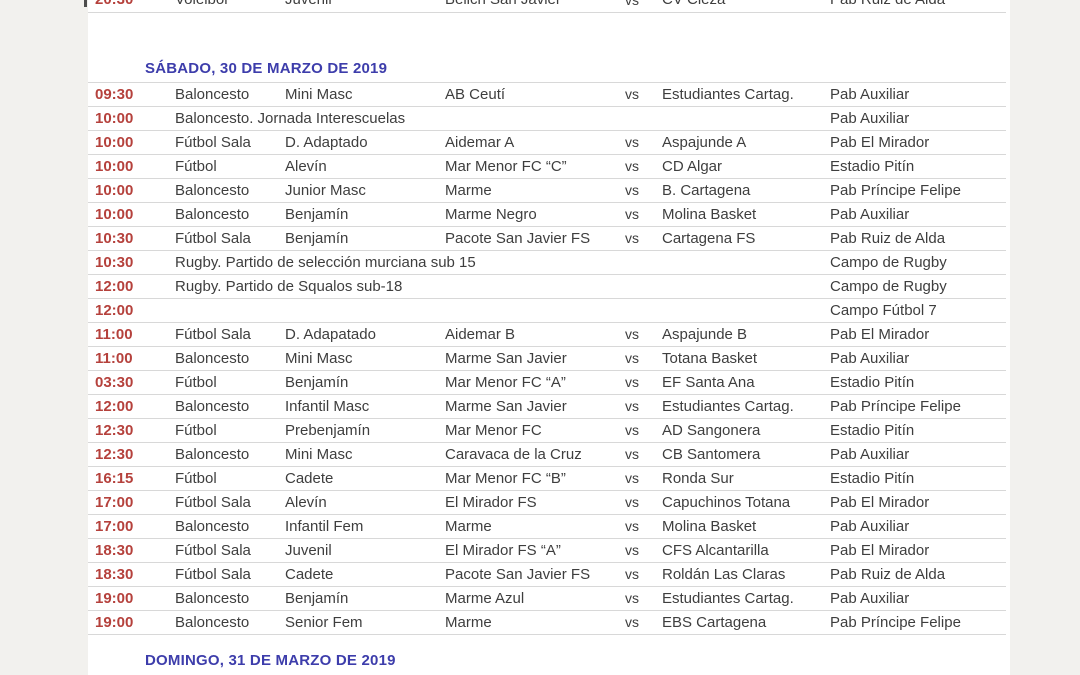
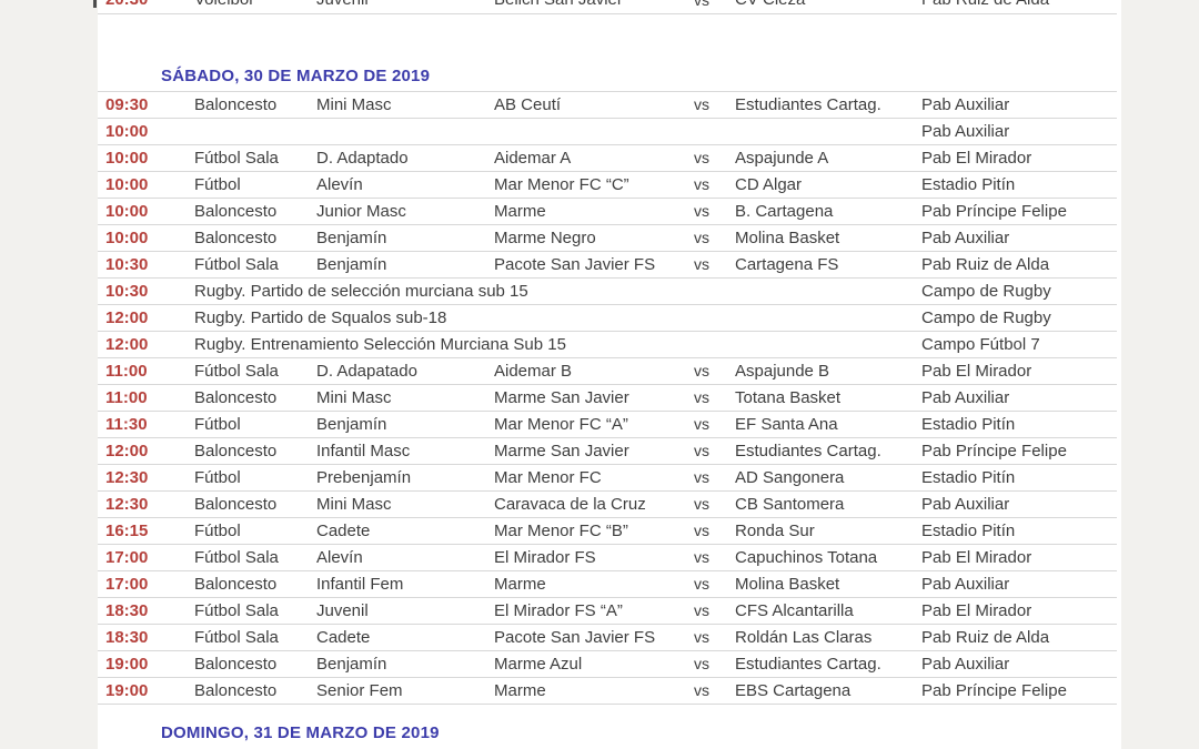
  vs
  SÁBADO, 30 DE MARZO DE 2019
  09:30
  Baloncesto
  Mini Masc
  AB Ceutí
  vs
  Estudiantes Cartag.
  Pab Auxiliar
  10:00
- Baloncesto. Jornada Interescuelas
  Pab Auxiliar
  10:00
  Fútbol Sala
  D. Adaptado
  Aidemar A
  vs
  Aspajunde A
  Pab El Mirador
  10:00
  Fútbol
  Alevín
  Mar Menor FC “C”
  vs
  CD Algar
  Estadio Pitín
  10:00
  Baloncesto
  Junior Masc
  Marme
  vs
  B. Cartagena
  Pab Príncipe Felipe
  10:00
  Baloncesto
  Benjamín
  Marme Negro
  vs
  Molina Basket
  Pab Auxiliar
  10:30
  Fútbol Sala
  Benjamín
  Pacote San Javier FS
  vs
  Cartagena FS
  Pab Ruiz de Alda
  10:30
  Rugby. Partido de selección murciana sub 15
  Campo de Rugby
  12:00
  Rugby. Partido de Squalos sub-18
  Campo de Rugby
  12:00
+ Rugby. Entrenamiento Selección Murciana Sub 15
  Campo Fútbol 7
  11:00
  Fútbol Sala
  D. Adapatado
  Aidemar B
  vs
  Aspajunde B
  Pab El Mirador
  11:00
  Baloncesto
  Mini Masc
  Marme San Javier
  vs
  Totana Basket
  Pab Auxiliar
- 03:30
+ 11:30
  Fútbol
  Benjamín
  Mar Menor FC “A”
  vs
  EF Santa Ana
  Estadio Pitín
  12:00
  Baloncesto
  Infantil Masc
  Marme San Javier
  vs
  Estudiantes Cartag.
  Pab Príncipe Felipe
  12:30
  Fútbol
  Prebenjamín
  Mar Menor FC
  vs
  AD Sangonera
  Estadio Pitín
  12:30
  Baloncesto
  Mini Masc
  Caravaca de la Cruz
  vs
  CB Santomera
  Pab Auxiliar
  16:15
  Fútbol
  Cadete
  Mar Menor FC “B”
  vs
  Ronda Sur
  Estadio Pitín
  17:00
  Fútbol Sala
  Alevín
  El Mirador FS
  vs
  Capuchinos Totana
  Pab El Mirador
  17:00
  Baloncesto
  Infantil Fem
  Marme
  vs
  Molina Basket
  Pab Auxiliar
  18:30
  Fútbol Sala
  Juvenil
  El Mirador FS “A”
  vs
  CFS Alcantarilla
  Pab El Mirador
  18:30
  Fútbol Sala
  Cadete
  Pacote San Javier FS
  vs
  Roldán Las Claras
  Pab Ruiz de Alda
  19:00
  Baloncesto
  Benjamín
  Marme Azul
  vs
  Estudiantes Cartag.
  Pab Auxiliar
  19:00
  Baloncesto
  Senior Fem
  Marme
  vs
  EBS Cartagena
  Pab Príncipe Felipe
  DOMINGO, 31 DE MARZO DE 2019
